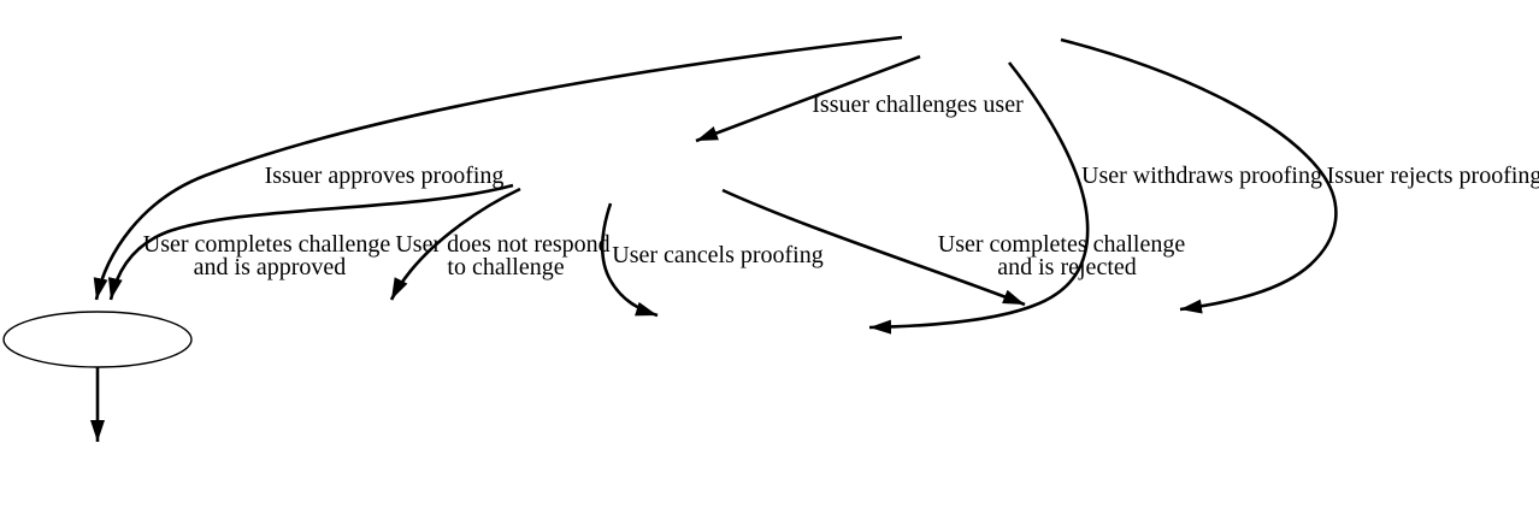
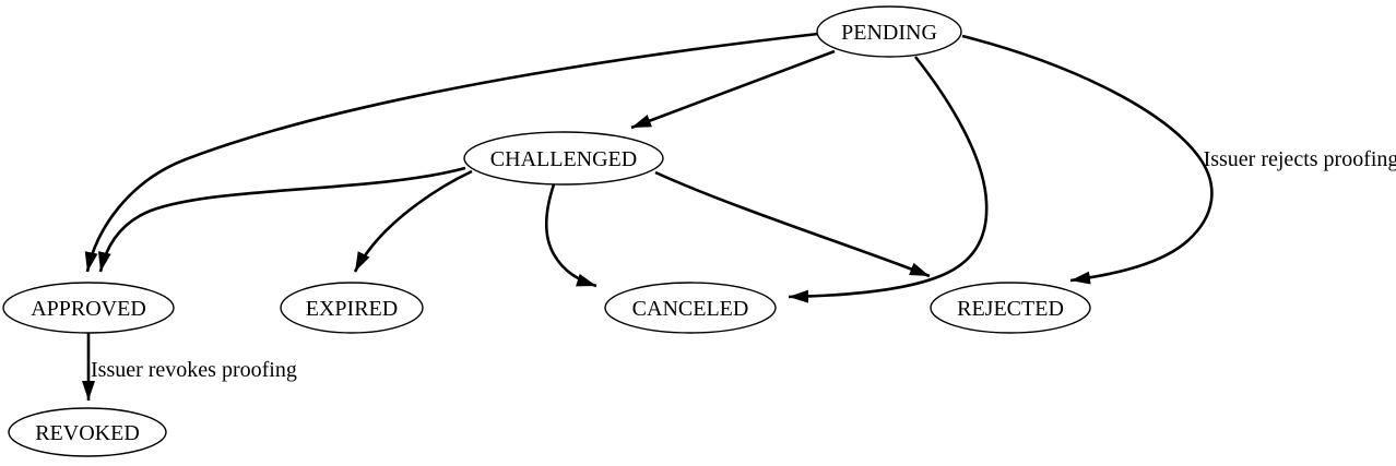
- Issuer challenges user
- Issuer approves proofing
- User completes challenge and is approved
- User does not respond to challenge
- User cancels proofing
- User completes challenge and is rejected
- User withdraws proofing
  Issuer rejects proofing
+ Issuer revokes proofing
+ PENDING
+ CHALLENGED
+ APPROVED
+ EXPIRED
+ CANCELED
+ REJECTED
+ REVOKED
